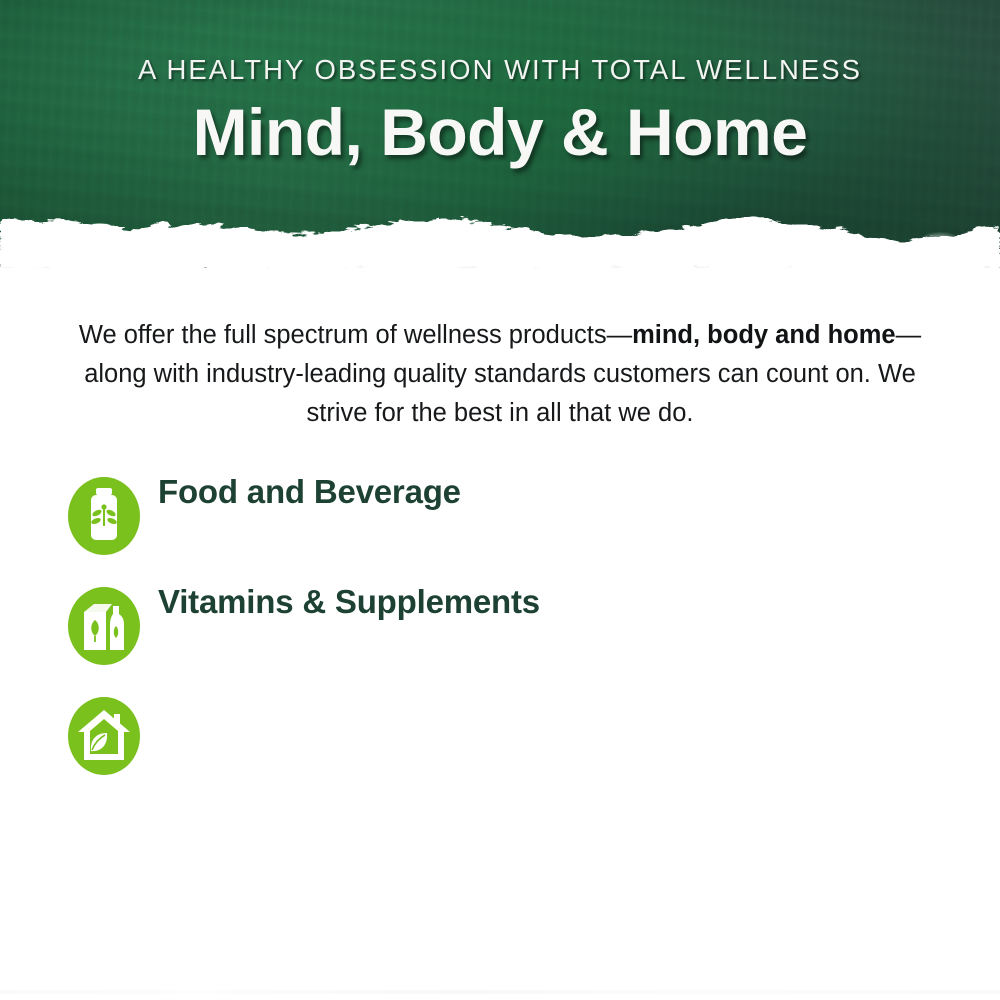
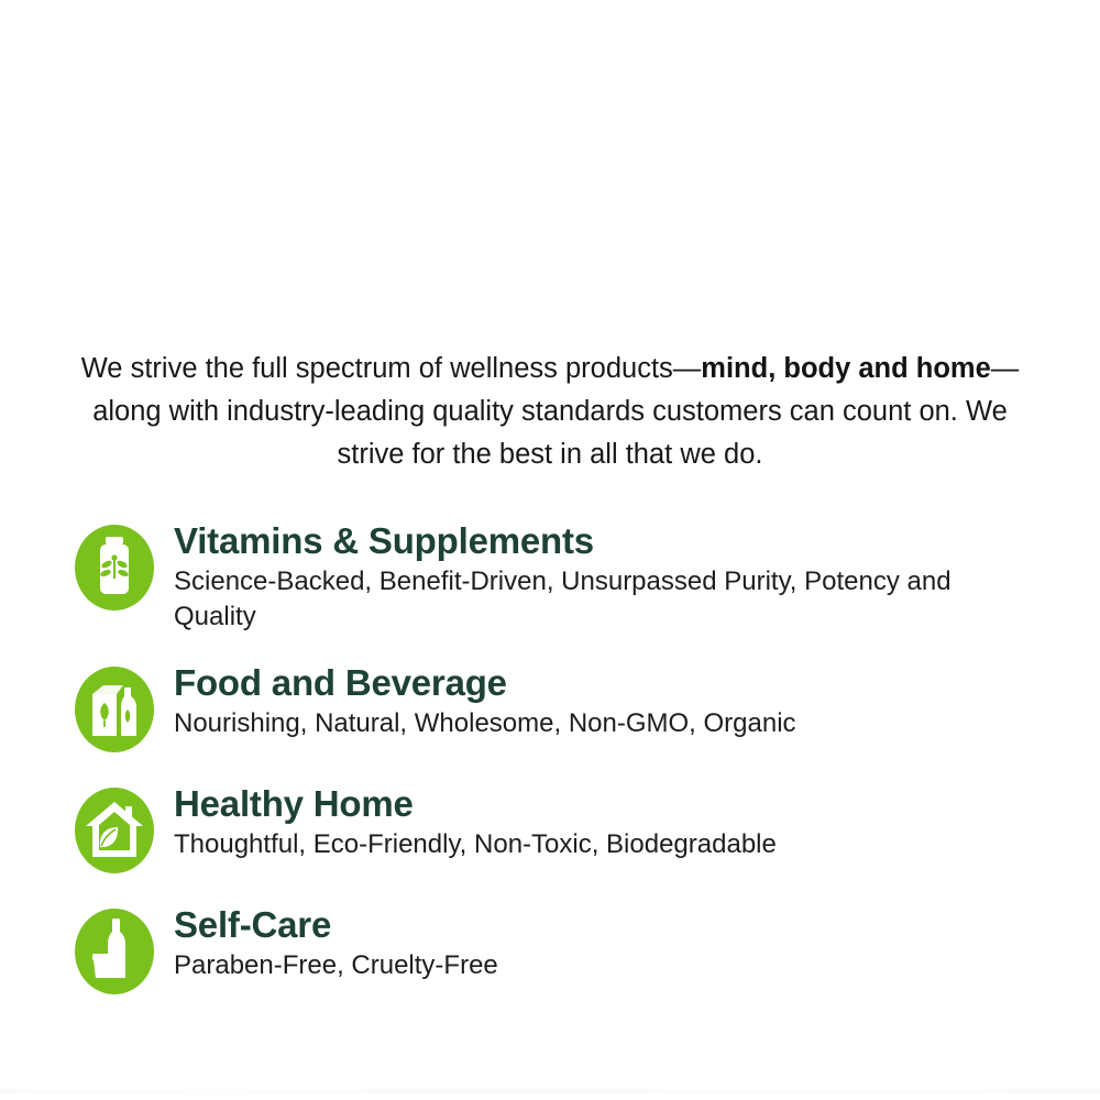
- A HEALTHY OBSESSION WITH TOTAL WELLNESS
- Mind, Body & Home
- We offer the full spectrum of wellness products—mind, body and home—along with industry-leading quality standards customers can count on. We strive for the best in all that we do.
+ We strive the full spectrum of wellness products—mind, body and home—along with industry-leading quality standards customers can count on. We strive for the best in all that we do.
- Food and Beverage
+ Vitamins & Supplements
+ Science-Backed, Benefit-Driven, Unsurpassed Purity, Potency and Quality
- Vitamins & Supplements
+ Food and Beverage
+ Nourishing, Natural, Wholesome, Non-GMO, Organic
+ Healthy Home
+ Thoughtful, Eco-Friendly, Non-Toxic, Biodegradable
+ Self-Care
+ Paraben-Free, Cruelty-Free
